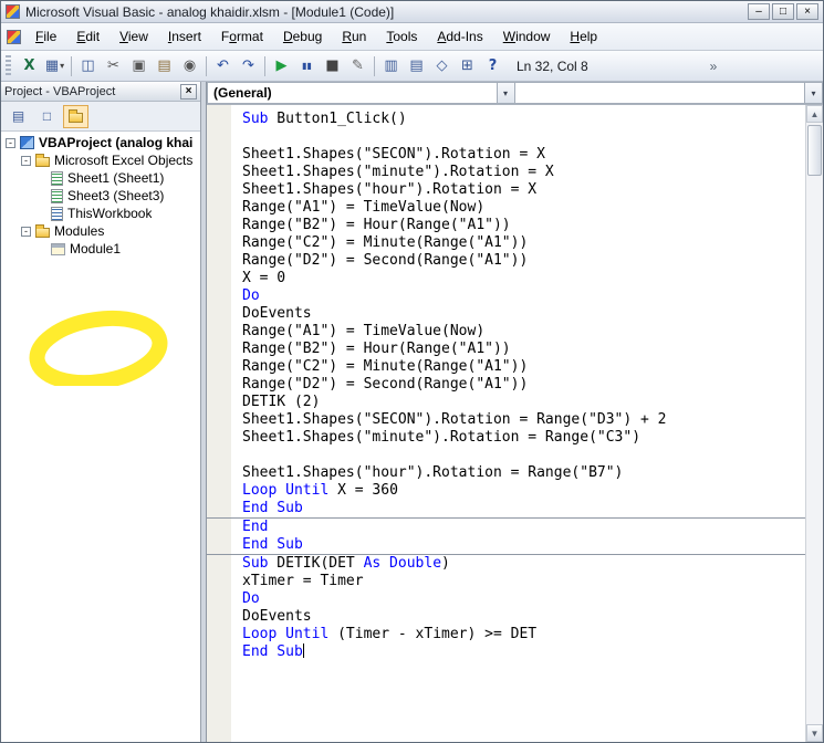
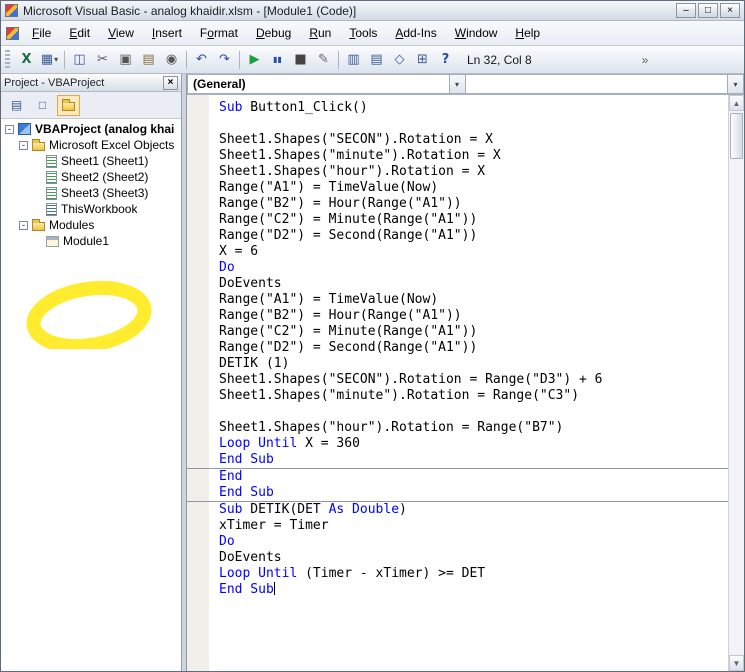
  Microsoft Visual Basic - analog khaidir.xlsm - [Module1 (Code)]
  –
  □
  ×
  File
  Edit
  View
  Insert
  Format
  Debug
  Run
  Tools
  Add-Ins
  Window
  Help
  X
  ▦
  ▾
  ◫
  ✂
  ▣
  ▤
  ◉
  ↶
  ↷
  ▶
  ▮▮
  ■
  ✎
  ▥
  ▤
  ◇
  ⊞
  ?
  Ln 32, Col 8
  »
  Project - VBAProject
  ×
  ▤
  □
  -
  VBAProject (analog khai
  -
  Microsoft Excel Objects
  Sheet1 (Sheet1)
+ Sheet2 (Sheet2)
  Sheet3 (Sheet3)
  ThisWorkbook
  -
  Modules
  Module1
  (General)
  ▾
  ▾
  Sub Button1_Click()
  Sheet1.Shapes("SECON").Rotation = X
  Sheet1.Shapes("minute").Rotation = X
  Sheet1.Shapes("hour").Rotation = X
  Range("A1") = TimeValue(Now)
  Range("B2") = Hour(Range("A1"))
  Range("C2") = Minute(Range("A1"))
  Range("D2") = Second(Range("A1"))
- X = 0
+ X = 6
  Do
  DoEvents
  Range("A1") = TimeValue(Now)
  Range("B2") = Hour(Range("A1"))
  Range("C2") = Minute(Range("A1"))
  Range("D2") = Second(Range("A1"))
- DETIK (2)
+ DETIK (1)
- Sheet1.Shapes("SECON").Rotation = Range("D3") + 2
+ Sheet1.Shapes("SECON").Rotation = Range("D3") + 6
  Sheet1.Shapes("minute").Rotation = Range("C3")
  Sheet1.Shapes("hour").Rotation = Range("B7")
  Loop Until X = 360
  End Sub
  End
  End Sub
  Sub DETIK(DET As Double)
  xTimer = Timer
  Do
  DoEvents
  Loop Until (Timer - xTimer) >= DET
  End Sub
  ▲
  ▼
